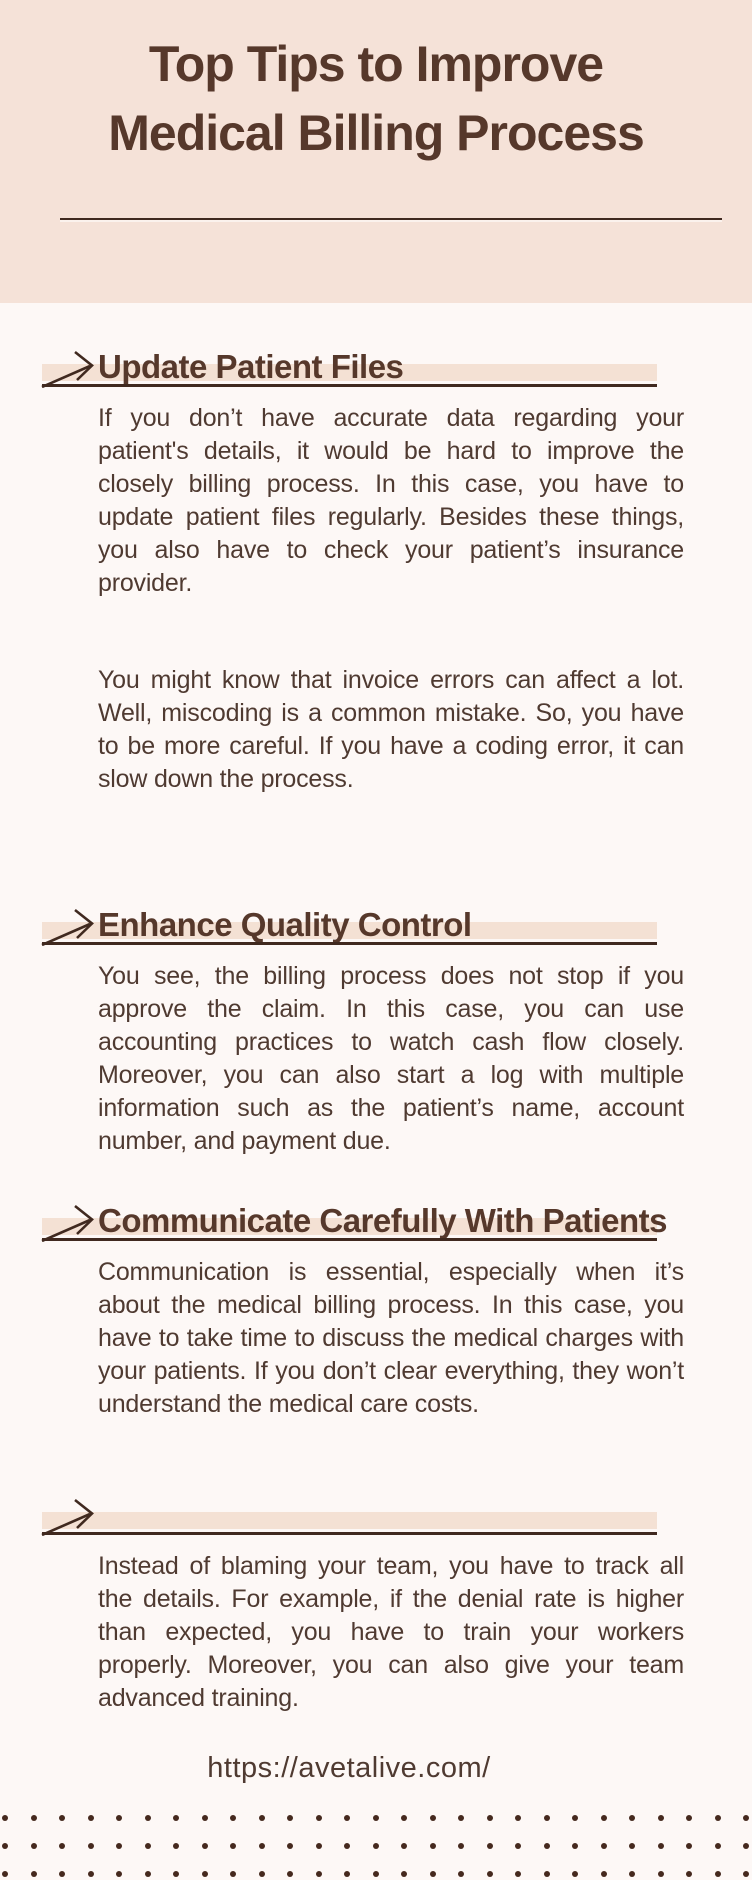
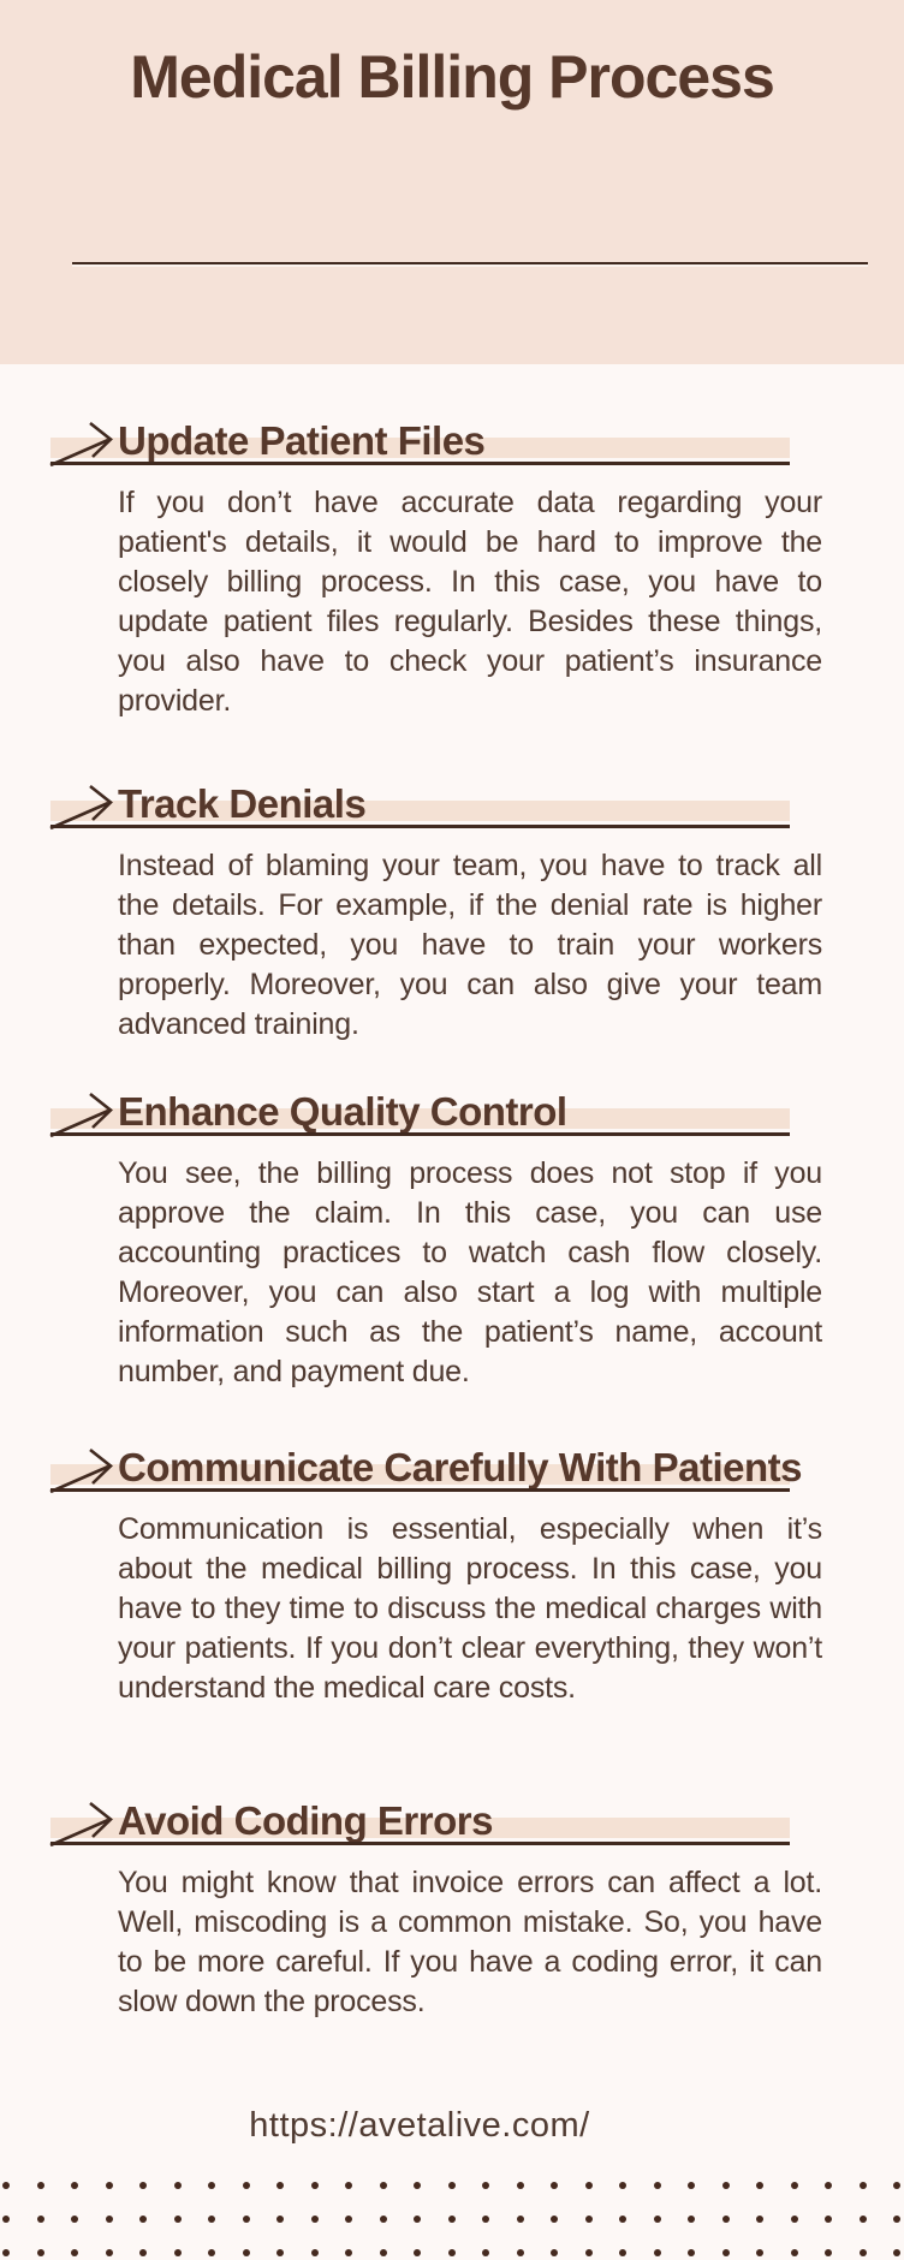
- Top Tips to Improve
  Medical Billing Process
  Update Patient Files
  If you don’t have accurate data regarding your patient's details, it would be hard to improve the closely billing process. In this case, you have to update patient files regularly. Besides these things, you also have to check your patient’s insurance provider.
+ Track Denials
- You might know that invoice errors can affect a lot. Well, miscoding is a common mistake. So, you have to be more careful. If you have a coding error, it can slow down the process.
+ Instead of blaming your team, you have to track all the details. For example, if the denial rate is higher than expected, you have to train your workers properly. Moreover, you can also give your team advanced training.
  Enhance Quality Control
  You see, the billing process does not stop if you approve the claim. In this case, you can use accounting practices to watch cash flow closely. Moreover, you can also start a log with multiple information such as the patient’s name, account number, and payment due.
  Communicate Carefully With Patients
- Communication is essential, especially when it’s about the medical billing process. In this case, you have to take time to discuss the medical charges with your patients. If you don’t clear everything, they won’t understand the medical care costs.
+ Communication is essential, especially when it’s about the medical billing process. In this case, you have to they time to discuss the medical charges with your patients. If you don’t clear everything, they won’t understand the medical care costs.
+ Avoid Coding Errors
- Instead of blaming your team, you have to track all the details. For example, if the denial rate is higher than expected, you have to train your workers properly. Moreover, you can also give your team advanced training.
+ You might know that invoice errors can affect a lot. Well, miscoding is a common mistake. So, you have to be more careful. If you have a coding error, it can slow down the process.
  https://avetalive.com/
